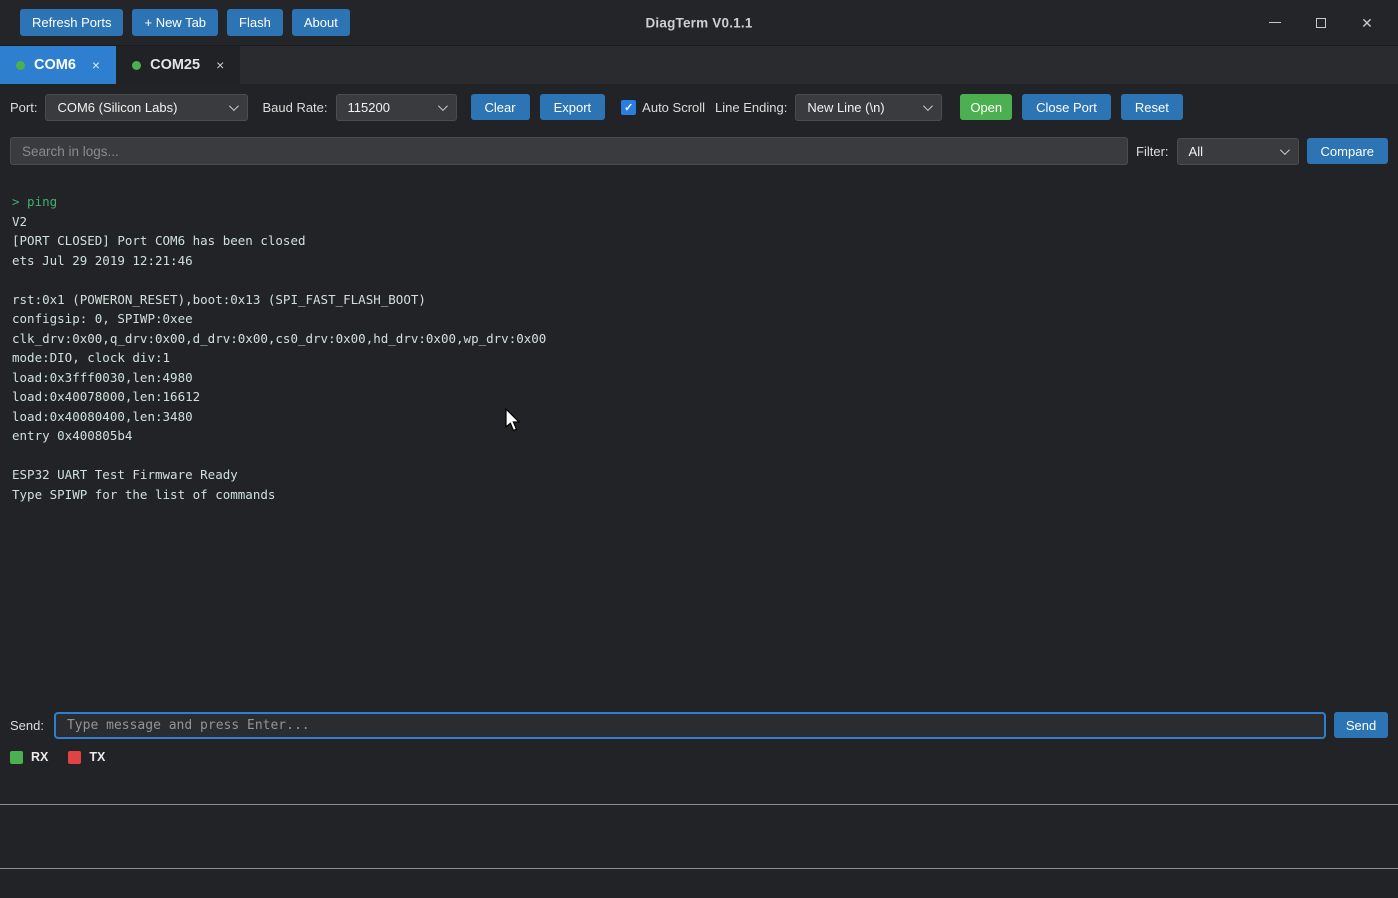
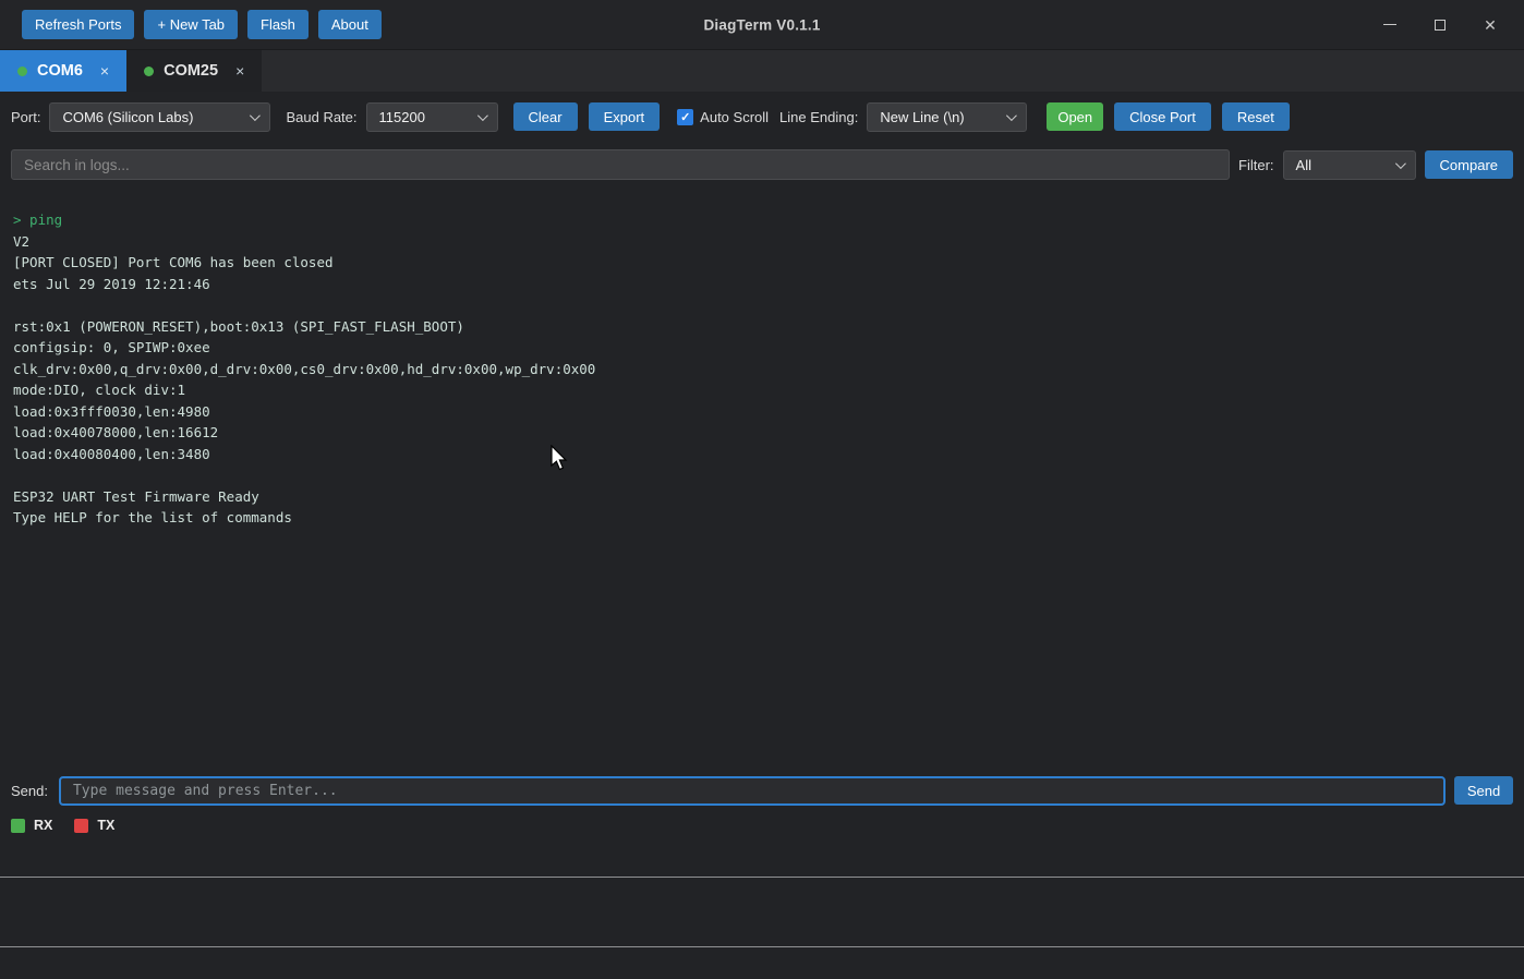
  Refresh Ports
  + New Tab
  Flash
  About
  DiagTerm V0.1.1
  ✕
  COM6
  ×
  COM25
  ×
  Port:
  COM6 (Silicon Labs)
  Baud Rate:
  115200
  Clear
  Export
  Auto Scroll
  Line Ending:
  New Line (\n)
  Open
  Close Port
  Reset
  Search in logs...
  Filter:
  All
  Compare
  > ping
  V2
  [PORT CLOSED] Port COM6 has been closed
  ets Jul 29 2019 12:21:46
  rst:0x1 (POWERON_RESET),boot:0x13 (SPI_FAST_FLASH_BOOT)
  configsip: 0, SPIWP:0xee
  clk_drv:0x00,q_drv:0x00,d_drv:0x00,cs0_drv:0x00,hd_drv:0x00,wp_drv:0x00
  mode:DIO, clock div:1
  load:0x3fff0030,len:4980
  load:0x40078000,len:16612
  load:0x40080400,len:3480
- entry 0x400805b4
  ESP32 UART Test Firmware Ready
- Type SPIWP for the list of commands
+ Type HELP for the list of commands
  Send:
  Type message and press Enter...
  Send
  RX
  TX
